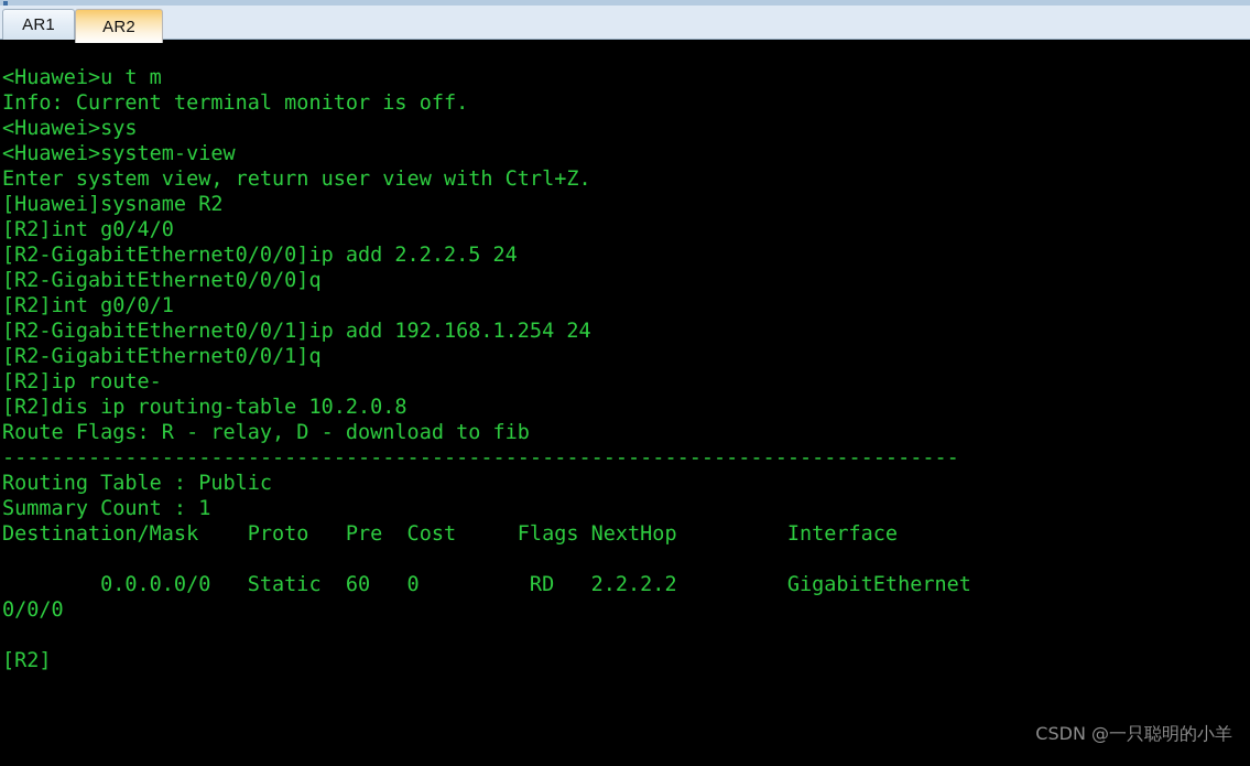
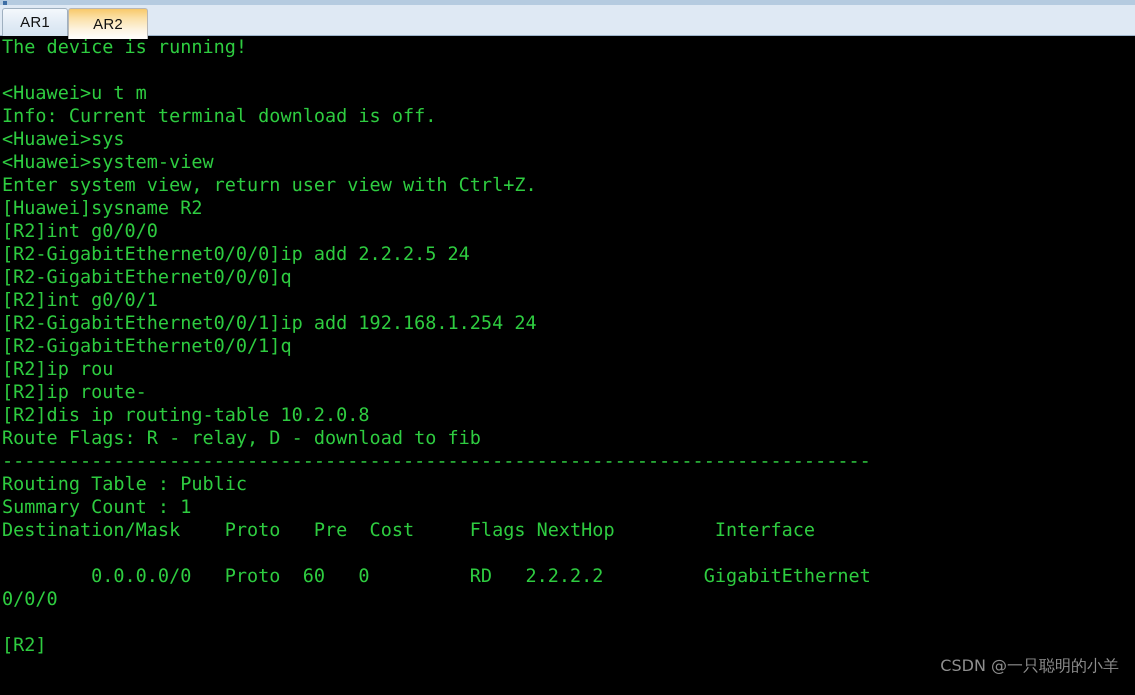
  AR1
  AR2
+ The device is running!
  <Huawei>u t m
- Info: Current terminal monitor is off.
+ Info: Current terminal download is off.
  <Huawei>sys
  <Huawei>system-view
  Enter system view, return user view with Ctrl+Z.
  [Huawei]sysname R2
- [R2]int g0/4/0
+ [R2]int g0/0/0
  [R2-GigabitEthernet0/0/0]ip add 2.2.2.5 24
  [R2-GigabitEthernet0/0/0]q
  [R2]int g0/0/1
  [R2-GigabitEthernet0/0/1]ip add 192.168.1.254 24
  [R2-GigabitEthernet0/0/1]q
+ [R2]ip rou
  [R2]ip route-
  [R2]dis ip routing-table 10.2.0.8
  Route Flags: R - relay, D - download to fib
  ------------------------------------------------------------------------------
  Routing Table : Public
  Summary Count : 1
  Destination/Mask Proto Pre Cost Flags NextHop Interface
- 0.0.0.0/0 Static 60 0 RD 2.2.2.2 GigabitEthernet
+ 0.0.0.0/0 Proto 60 0 RD 2.2.2.2 GigabitEthernet
  0/0/0
  [R2]
  CSDN @一只聪明的小羊
